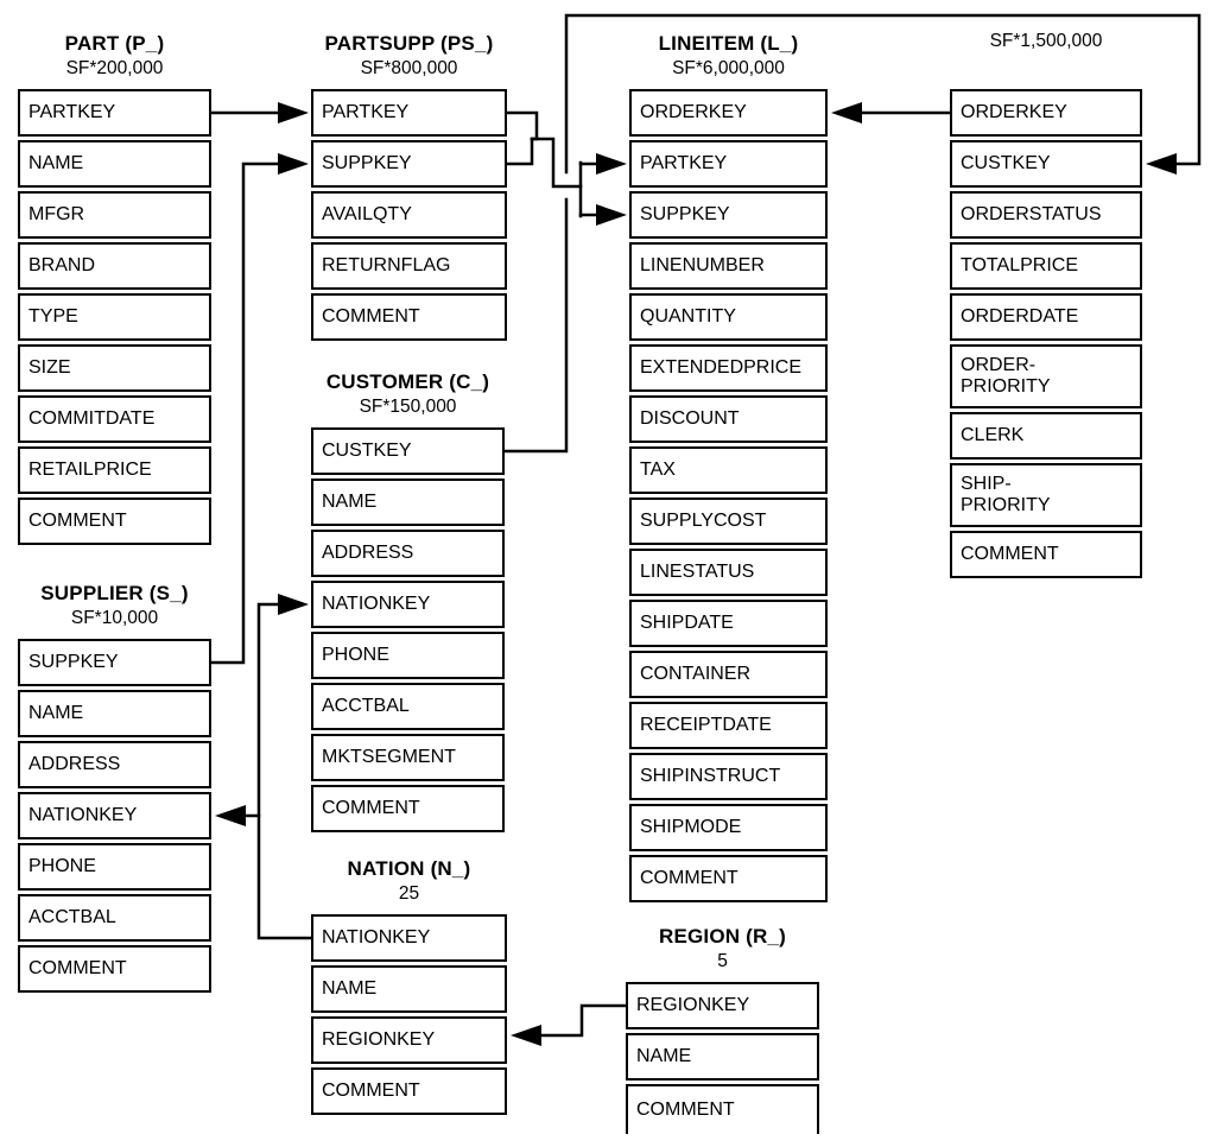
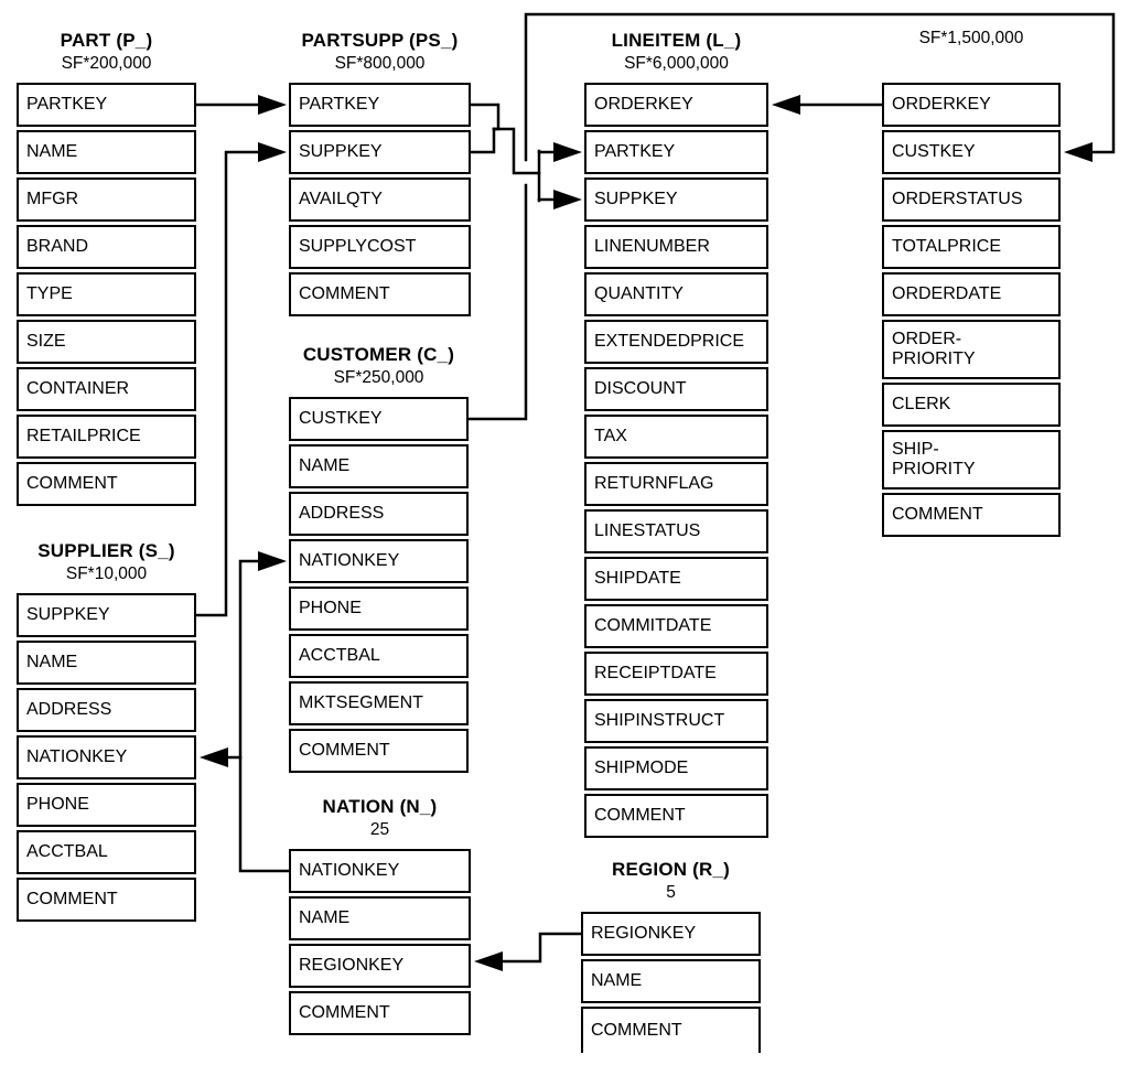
  PART (P_)
  SF*200,000
  PARTKEY
  NAME
  MFGR
  BRAND
  TYPE
  SIZE
- COMMITDATE
+ CONTAINER
  RETAILPRICE
  COMMENT
  PARTSUPP (PS_)
  SF*800,000
  PARTKEY
  SUPPKEY
  AVAILQTY
- RETURNFLAG
+ SUPPLYCOST
  COMMENT
  CUSTOMER (C_)
- SF*150,000
+ SF*250,000
  CUSTKEY
  NAME
  ADDRESS
  NATIONKEY
  PHONE
  ACCTBAL
  MKTSEGMENT
  COMMENT
  SUPPLIER (S_)
  SF*10,000
  SUPPKEY
  NAME
  ADDRESS
  NATIONKEY
  PHONE
  ACCTBAL
  COMMENT
  NATION (N_)
  25
  NATIONKEY
  NAME
  REGIONKEY
  COMMENT
  LINEITEM (L_)
  SF*6,000,000
  ORDERKEY
  PARTKEY
  SUPPKEY
  LINENUMBER
  QUANTITY
  EXTENDEDPRICE
  DISCOUNT
  TAX
- SUPPLYCOST
+ RETURNFLAG
  LINESTATUS
  SHIPDATE
- CONTAINER
+ COMMITDATE
  RECEIPTDATE
  SHIPINSTRUCT
  SHIPMODE
  COMMENT
  SF*1,500,000
  ORDERKEY
  CUSTKEY
  ORDERSTATUS
  TOTALPRICE
  ORDERDATE
  ORDER-
  PRIORITY
  CLERK
  SHIP-
  PRIORITY
  COMMENT
  REGION (R_)
  5
  REGIONKEY
  NAME
  COMMENT
